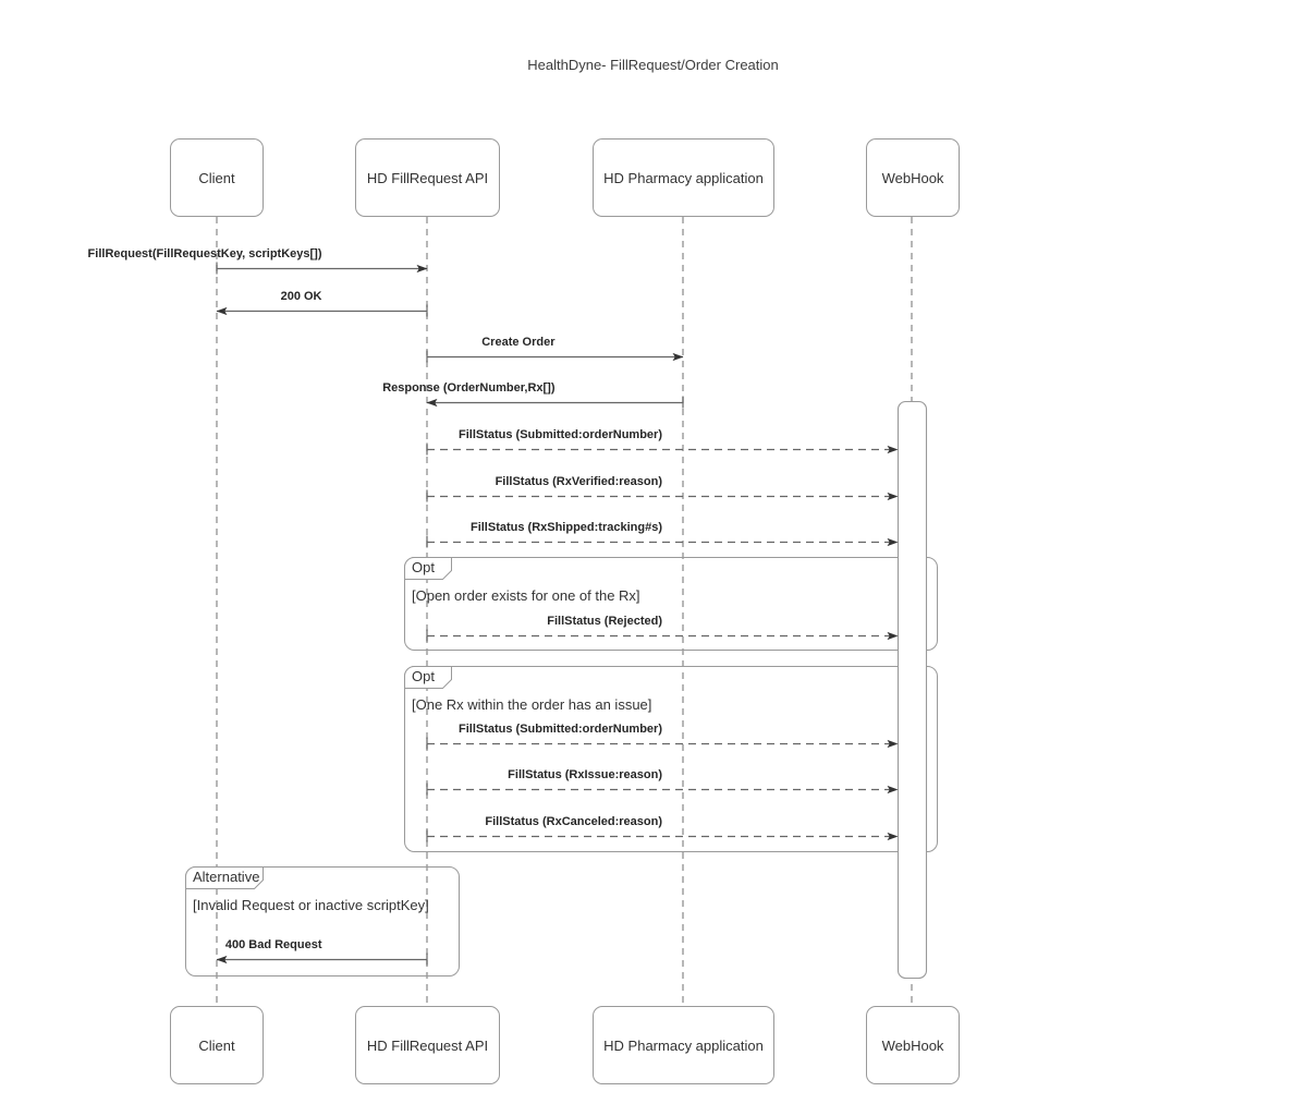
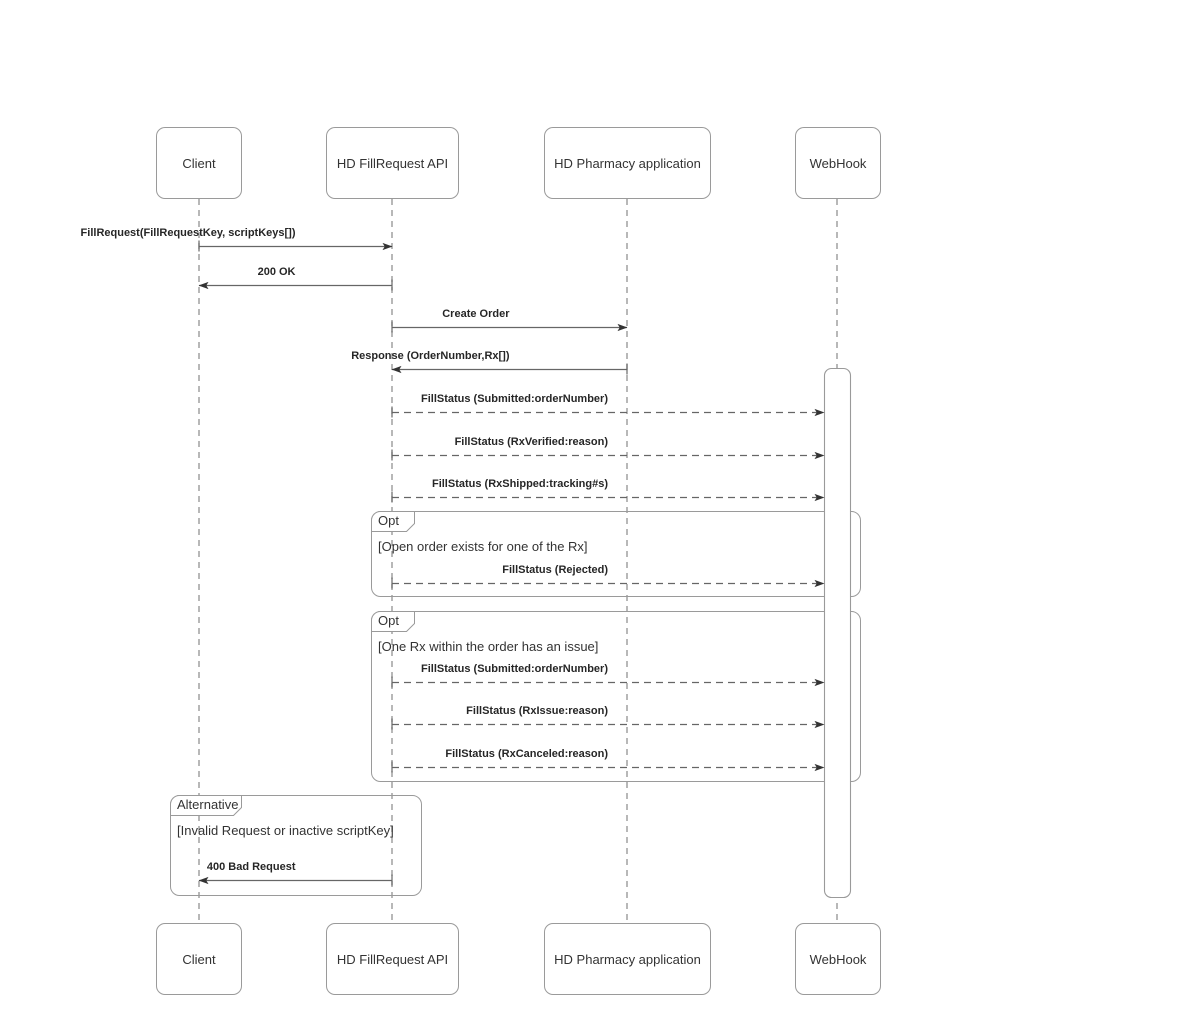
- HealthDyne- FillRequest/Order Creation
  Client
  HD FillRequest API
  HD Pharmacy application
  WebHook
  Client
  HD FillRequest API
  HD Pharmacy application
  WebHook
  FillRequest(FillRequestKey, scriptKeys[])
  200 OK
  Create Order
  Response (OrderNumber,Rx[])
  FillStatus (Submitted:orderNumber)
  FillStatus (RxVerified:reason)
  FillStatus (RxShipped:tracking#s)
  FillStatus (Rejected)
  FillStatus (Submitted:orderNumber)
  FillStatus (RxIssue:reason)
  FillStatus (RxCanceled:reason)
  400 Bad Request
  Opt
  [Open order exists for one of the Rx]
  Opt
  [One Rx within the order has an issue]
  Alternative
  [Invalid Request or inactive scriptKey]
